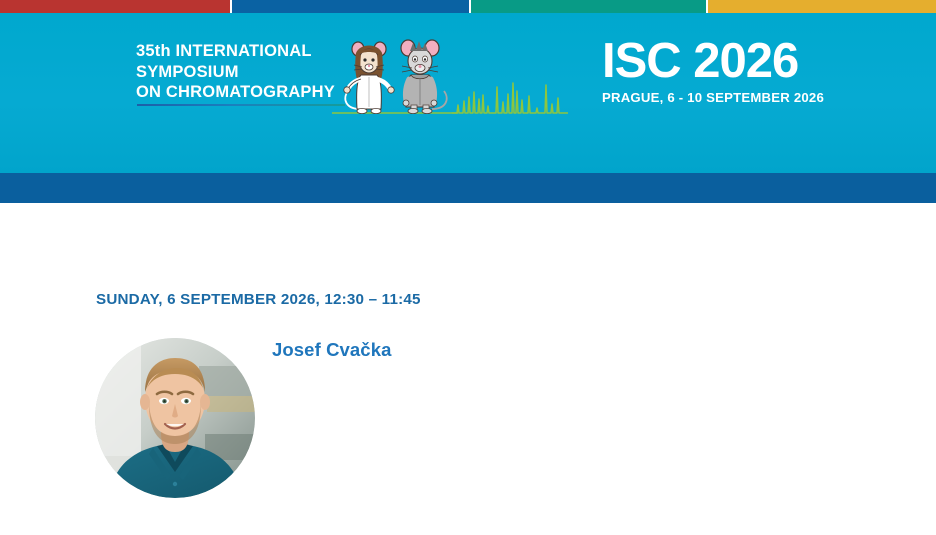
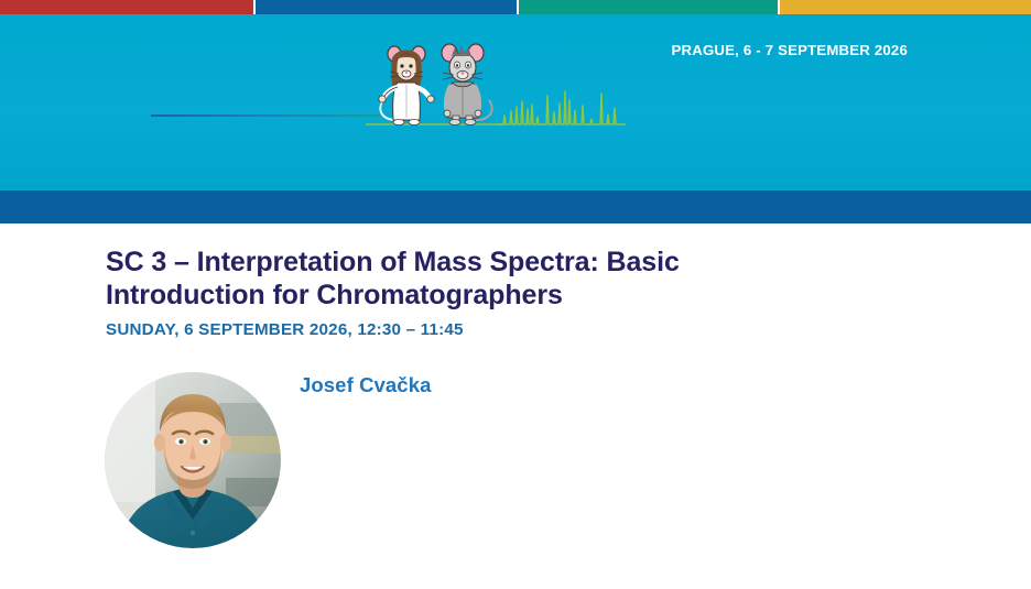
- 35th INTERNATIONAL
- SYMPOSIUM
- ON CHROMATOGRAPHY
- ISC 2026
- PRAGUE, 6 - 10 SEPTEMBER 2026
+ PRAGUE, 6 - 7 SEPTEMBER 2026
+ SC 3 – Interpretation of Mass Spectra: Basic Introduction for Chromatographers
  SUNDAY, 6 SEPTEMBER 2026, 12:30 – 11:45
  Josef Cvačka
